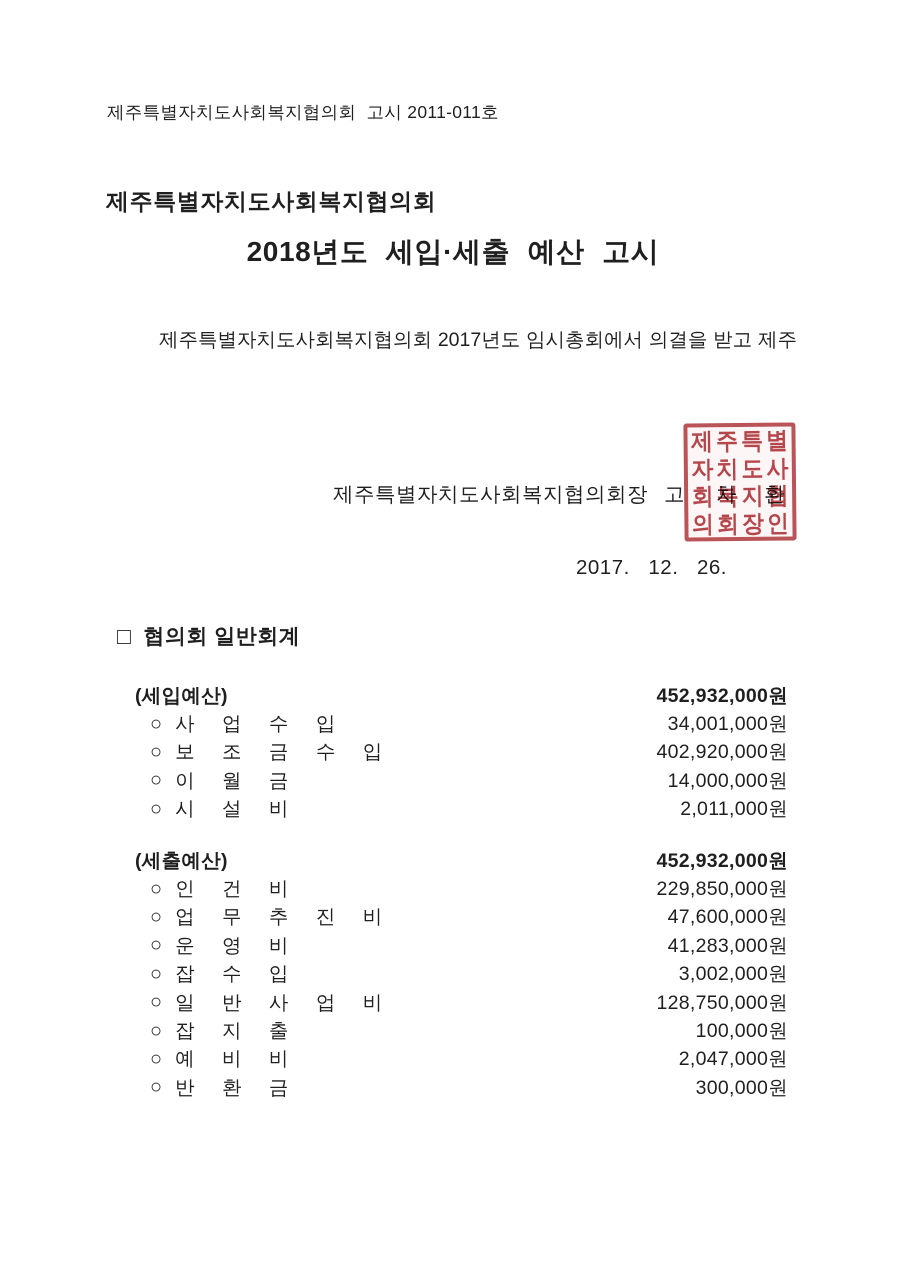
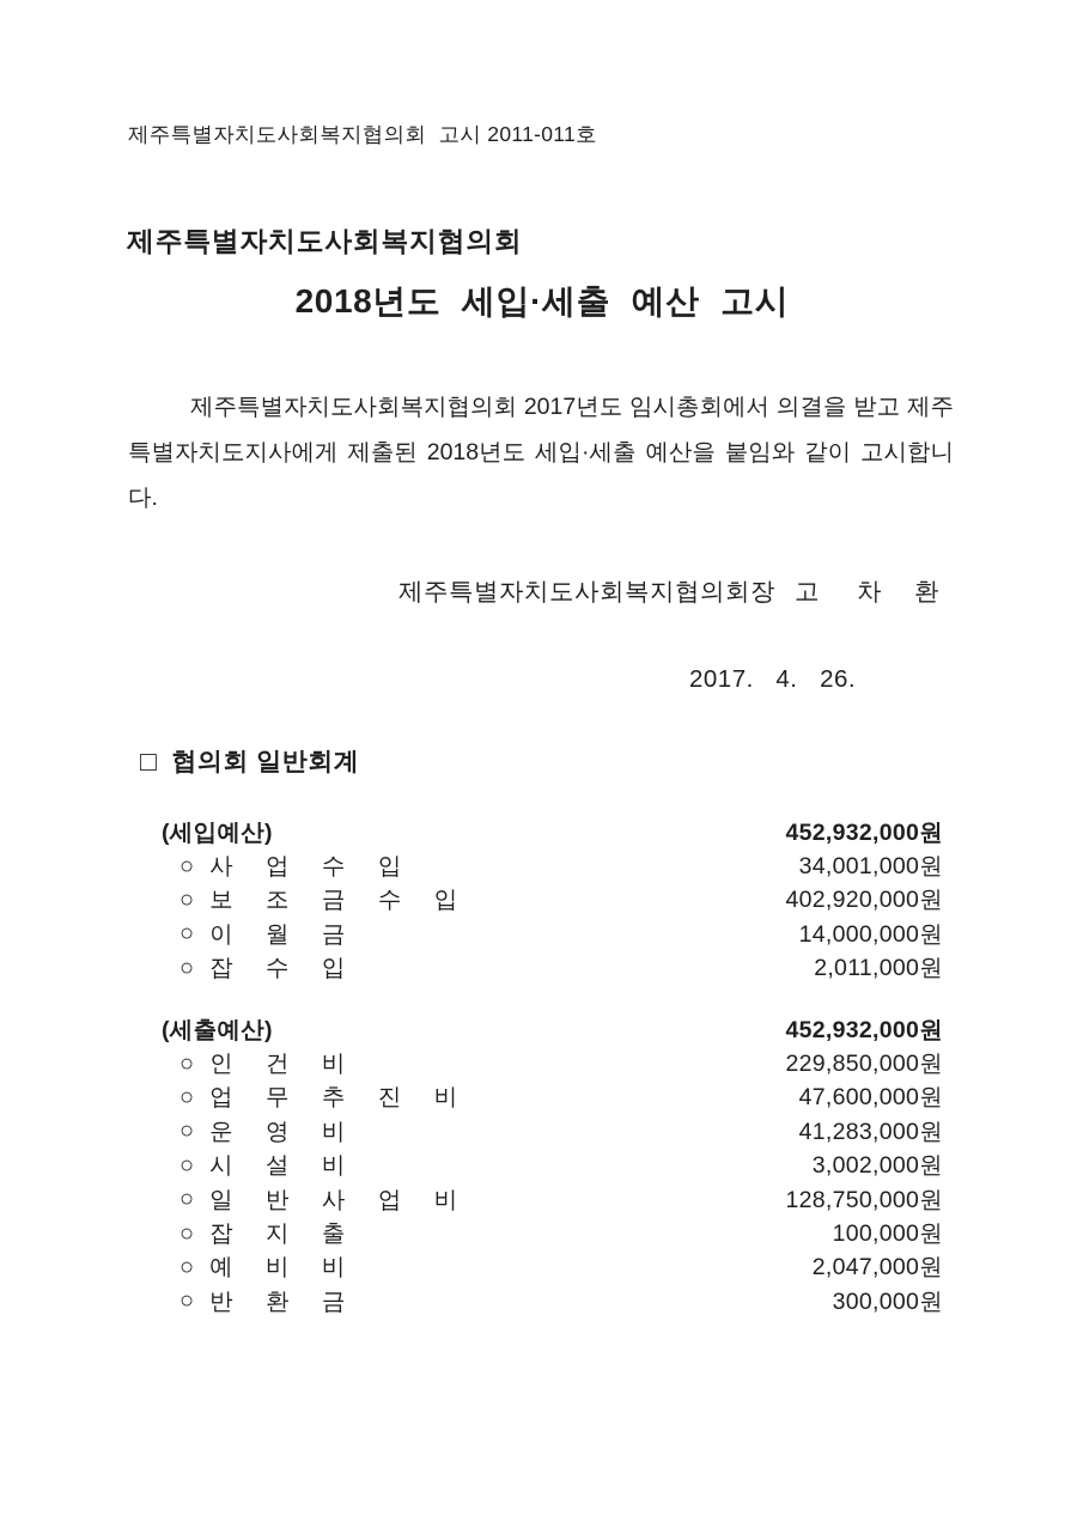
  제주특별자치도사회복지협의회 고시 2011-011호
  제주특별자치도사회복지협의회
  2018년도 세입·세출 예산 고시
  제주특별자치도사회복지협의회 2017년도 임시총회에서 의결을 받고 제주
+ 특별자치도지사에게 제출된 2018년도 세입·세출 예산을 붙임와 같이 고시합니다.
  제주특별자치도사회복지협의회장
  고
  차
  환
- 제주특별
- 자치도사
- 회복지협
- 의회장인
- 2017. 12. 26.
+ 2017. 4. 26.
  □
  협의회 일반회계
  (세입예산)
  452,932,000원
  ○
  사 업 수 입
  34,001,000원
  ○
  보 조 금 수 입
  402,920,000원
  ○
  이 월 금
  14,000,000원
  ○
- 시 설 비
+ 잡 수 입
  2,011,000원
  (세출예산)
  452,932,000원
  ○
  인 건 비
  229,850,000원
  ○
  업 무 추 진 비
  47,600,000원
  ○
  운 영 비
  41,283,000원
  ○
- 잡 수 입
+ 시 설 비
  3,002,000원
  ○
  일 반 사 업 비
  128,750,000원
  ○
  잡 지 출
  100,000원
  ○
  예 비 비
  2,047,000원
  ○
  반 환 금
  300,000원
